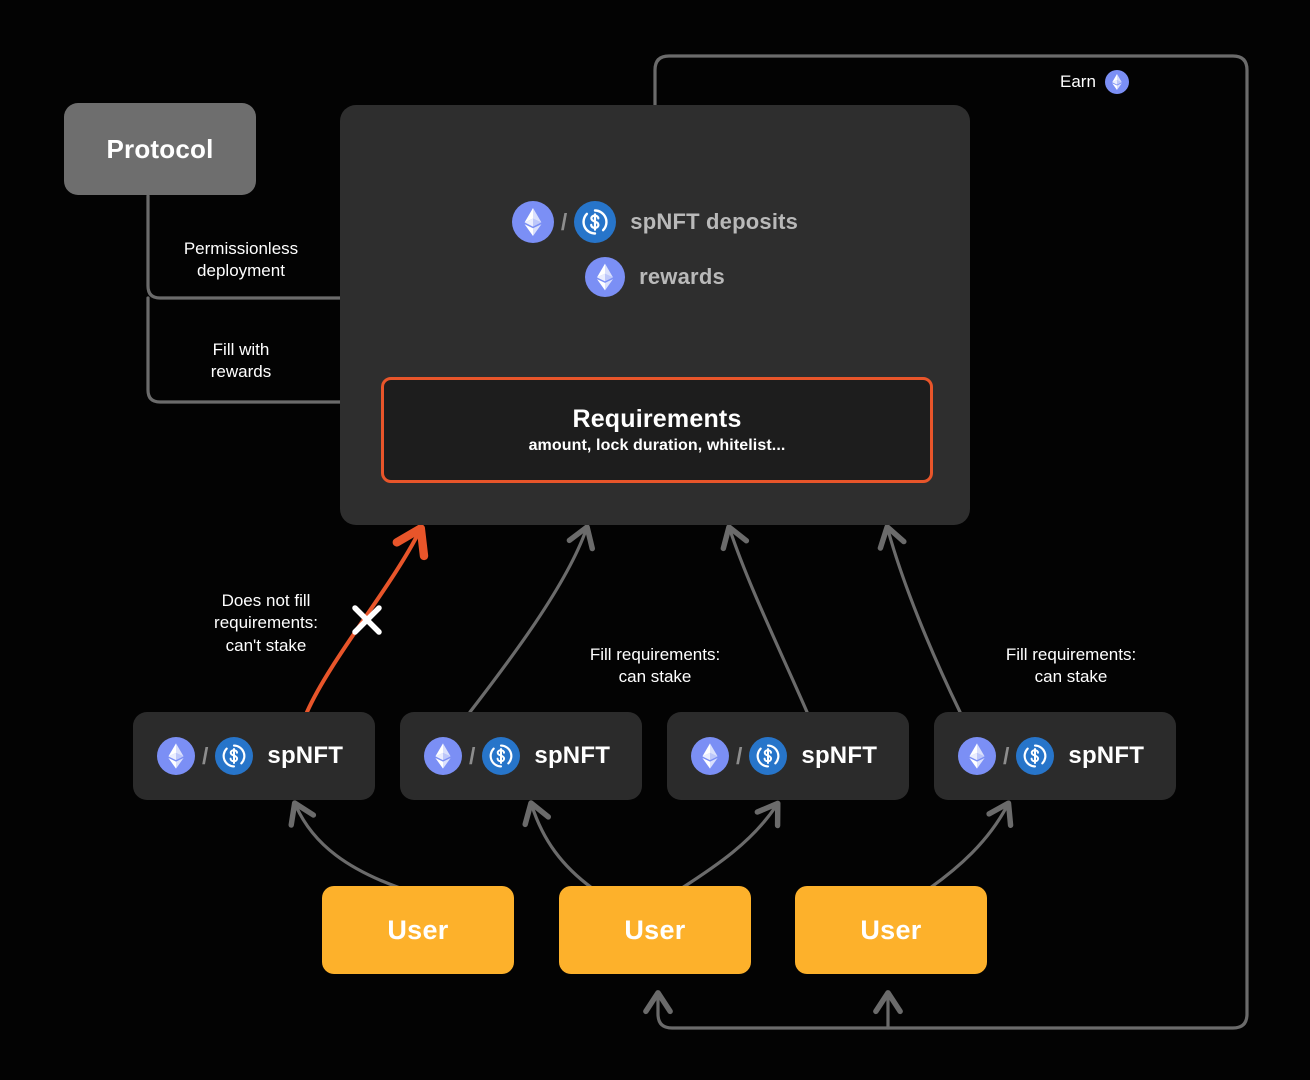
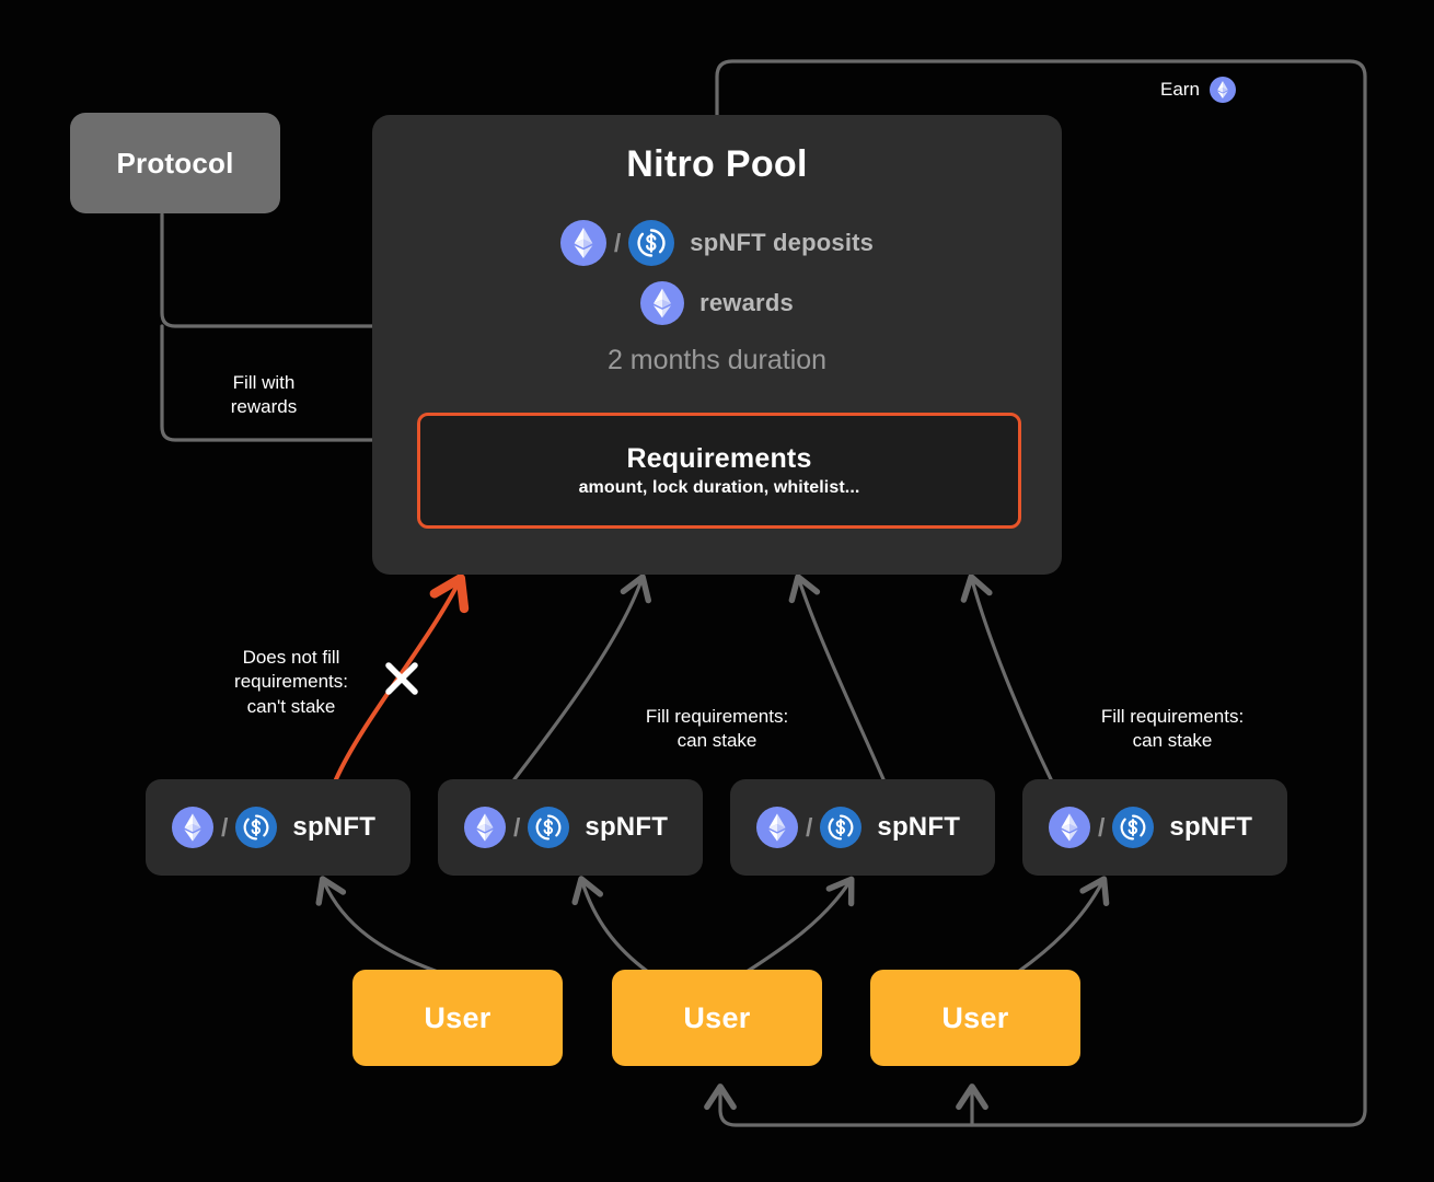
  Protocol
- Permissionless
- deployment
  Fill with
  rewards
+ Nitro Pool
  /
  spNFT deposits
  rewards
+ 2 months duration
  Requirements
  amount, lock duration, whitelist...
  Earn
  Does not fill
  requirements:
  can't stake
  Fill requirements:
  can stake
  Fill requirements:
  can stake
  /
  spNFT
  /
  spNFT
  /
  spNFT
  /
  spNFT
  User
  User
  User
